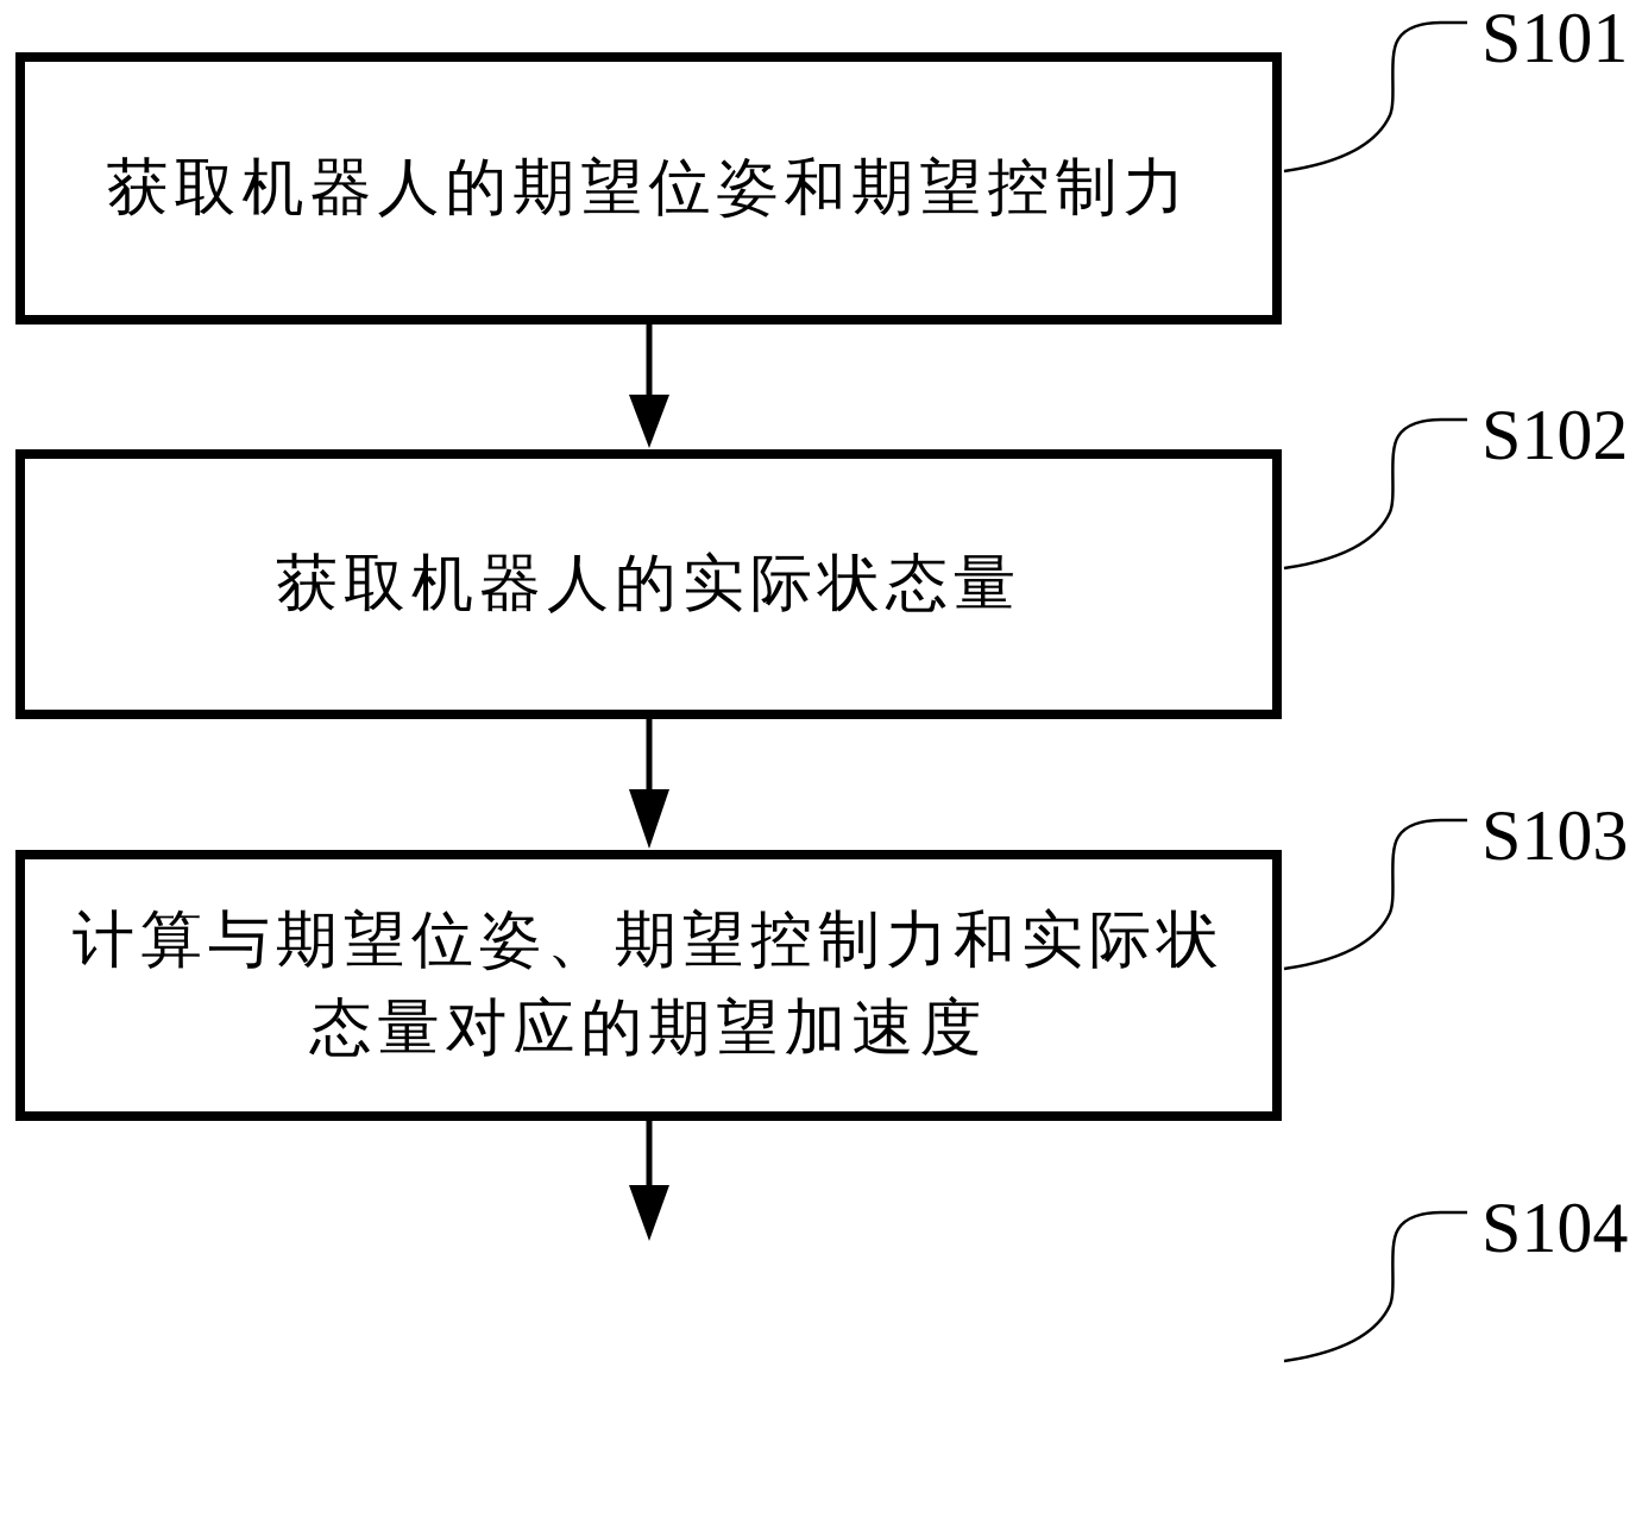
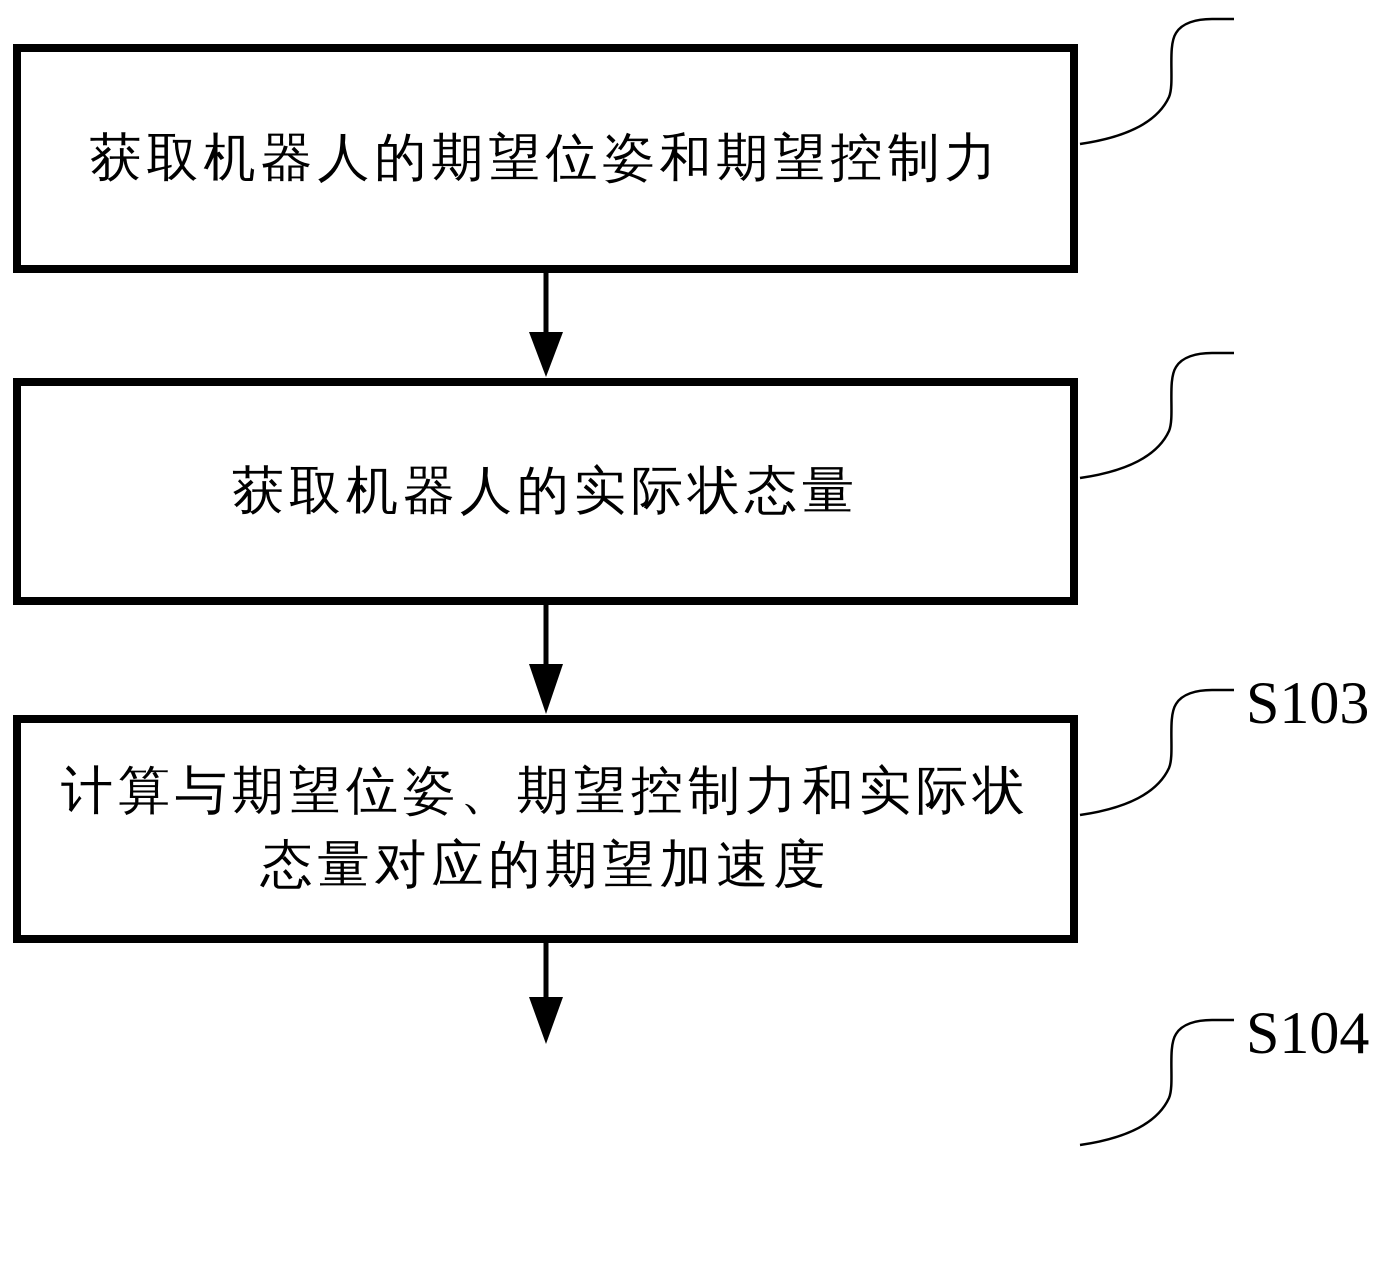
  获取机器人的期望位姿和期望控制力
  获取机器人的实际状态量
  计算与期望位姿、期望控制力和实际状态量对应的期望加速度
- S101
- S102
  S103
  S104
